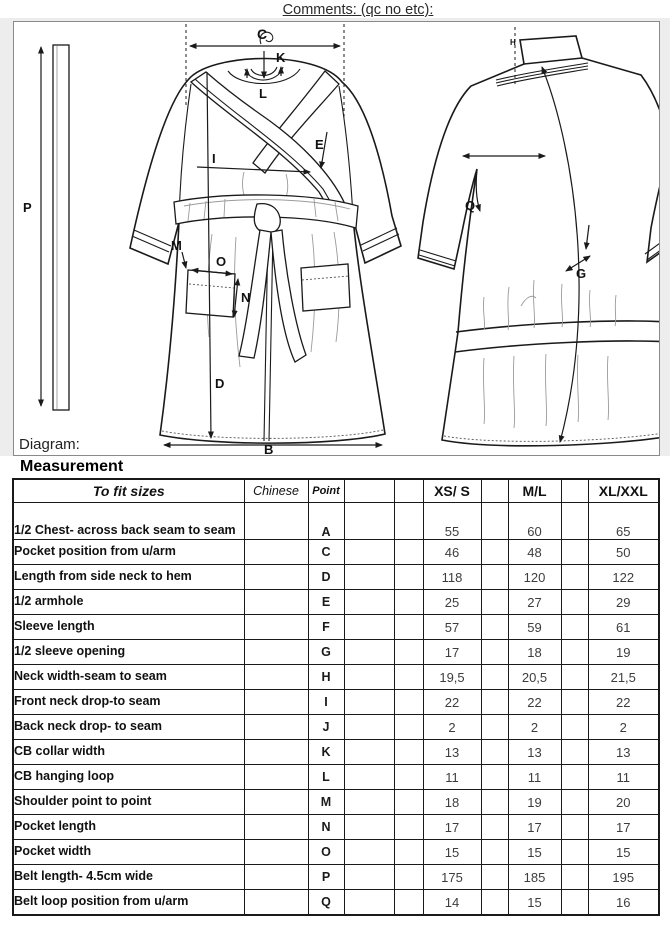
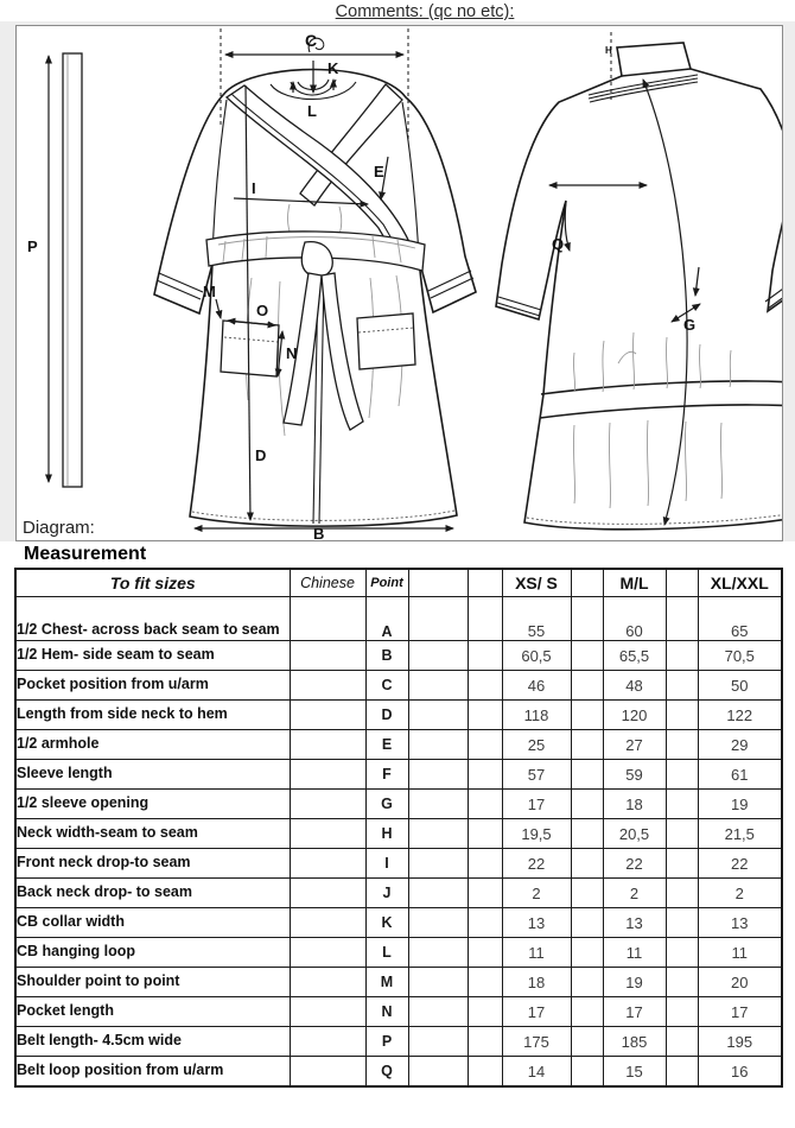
  Comments: (qc no etc):
  P
  C
  K
  L
  I
  E
  M
  O
  N
  D
  B
  H
  Q
  G
  Diagram:
  Measurement
  To fit sizes	Chinese	Point			XS/ S		M/L		XL/XXL
  1/2 Chest- across back seam to seam		A			55		60		65
+ 1/2 Hem- side seam to seam		B			60,5		65,5		70,5
  Pocket position from u/arm		C			46		48		50
  Length from side neck to hem		D			118		120		122
  1/2 armhole		E			25		27		29
  Sleeve length		F			57		59		61
  1/2 sleeve opening		G			17		18		19
  Neck width-seam to seam		H			19,5		20,5		21,5
  Front neck drop-to seam		I			22		22		22
  Back neck drop- to seam		J			2		2		2
  CB collar width		K			13		13		13
  CB hanging loop		L			11		11		11
  Shoulder point to point		M			18		19		20
  Pocket length		N			17		17		17
- Pocket width		O			15		15		15
  Belt length- 4.5cm wide		P			175		185		195
  Belt loop position from u/arm		Q			14		15		16
